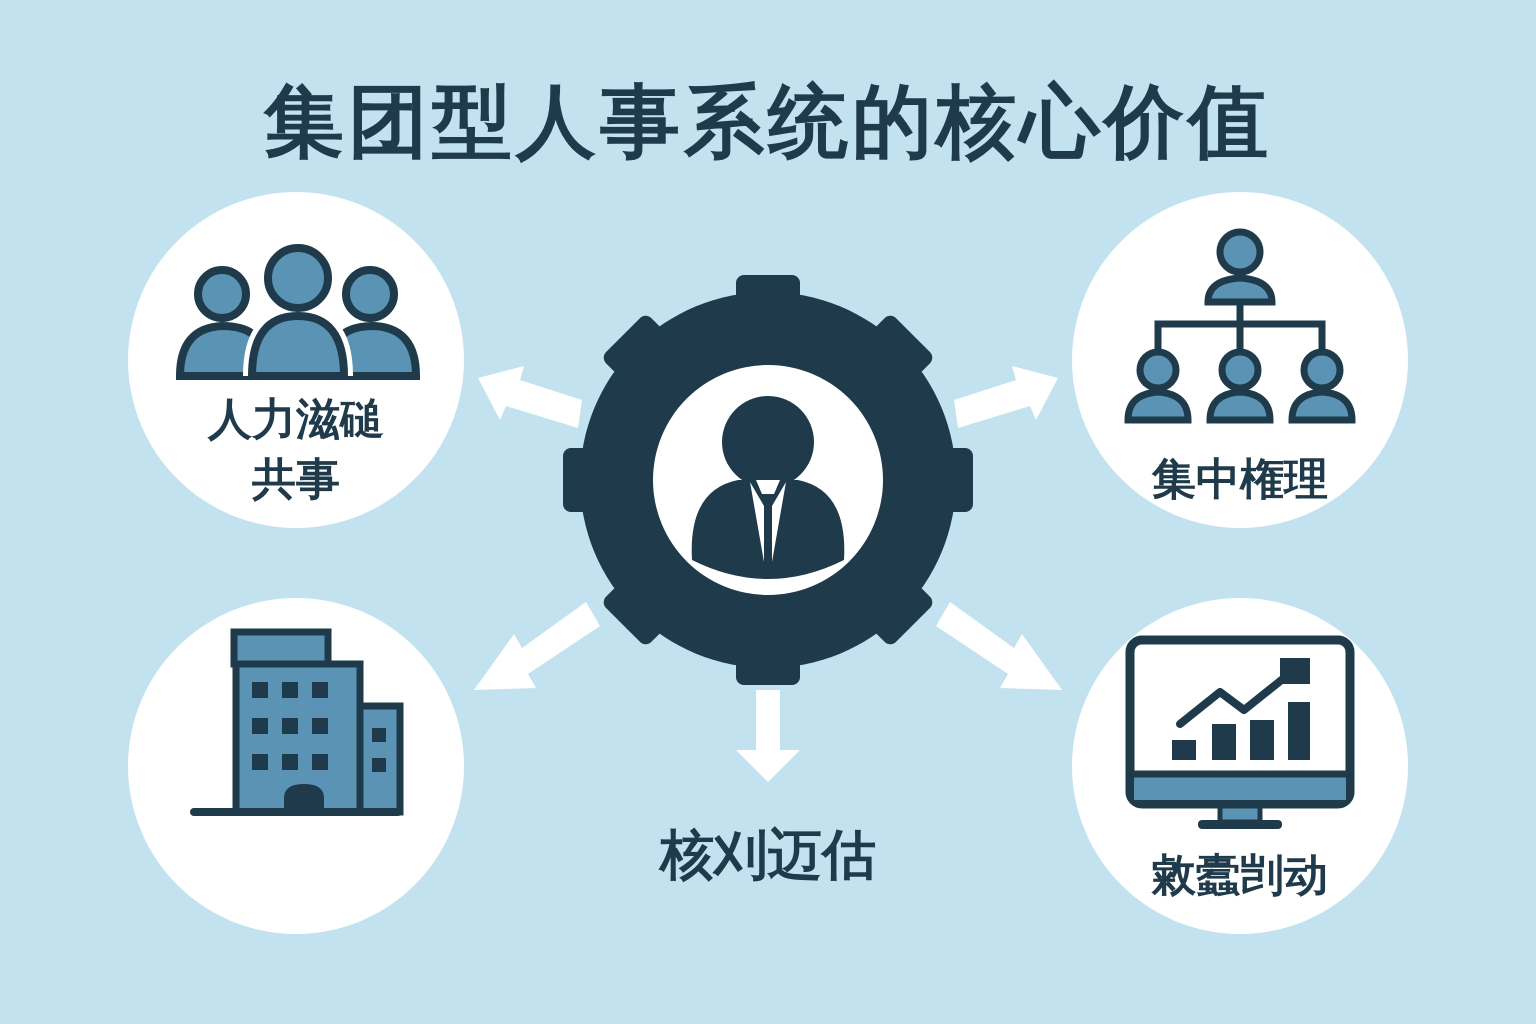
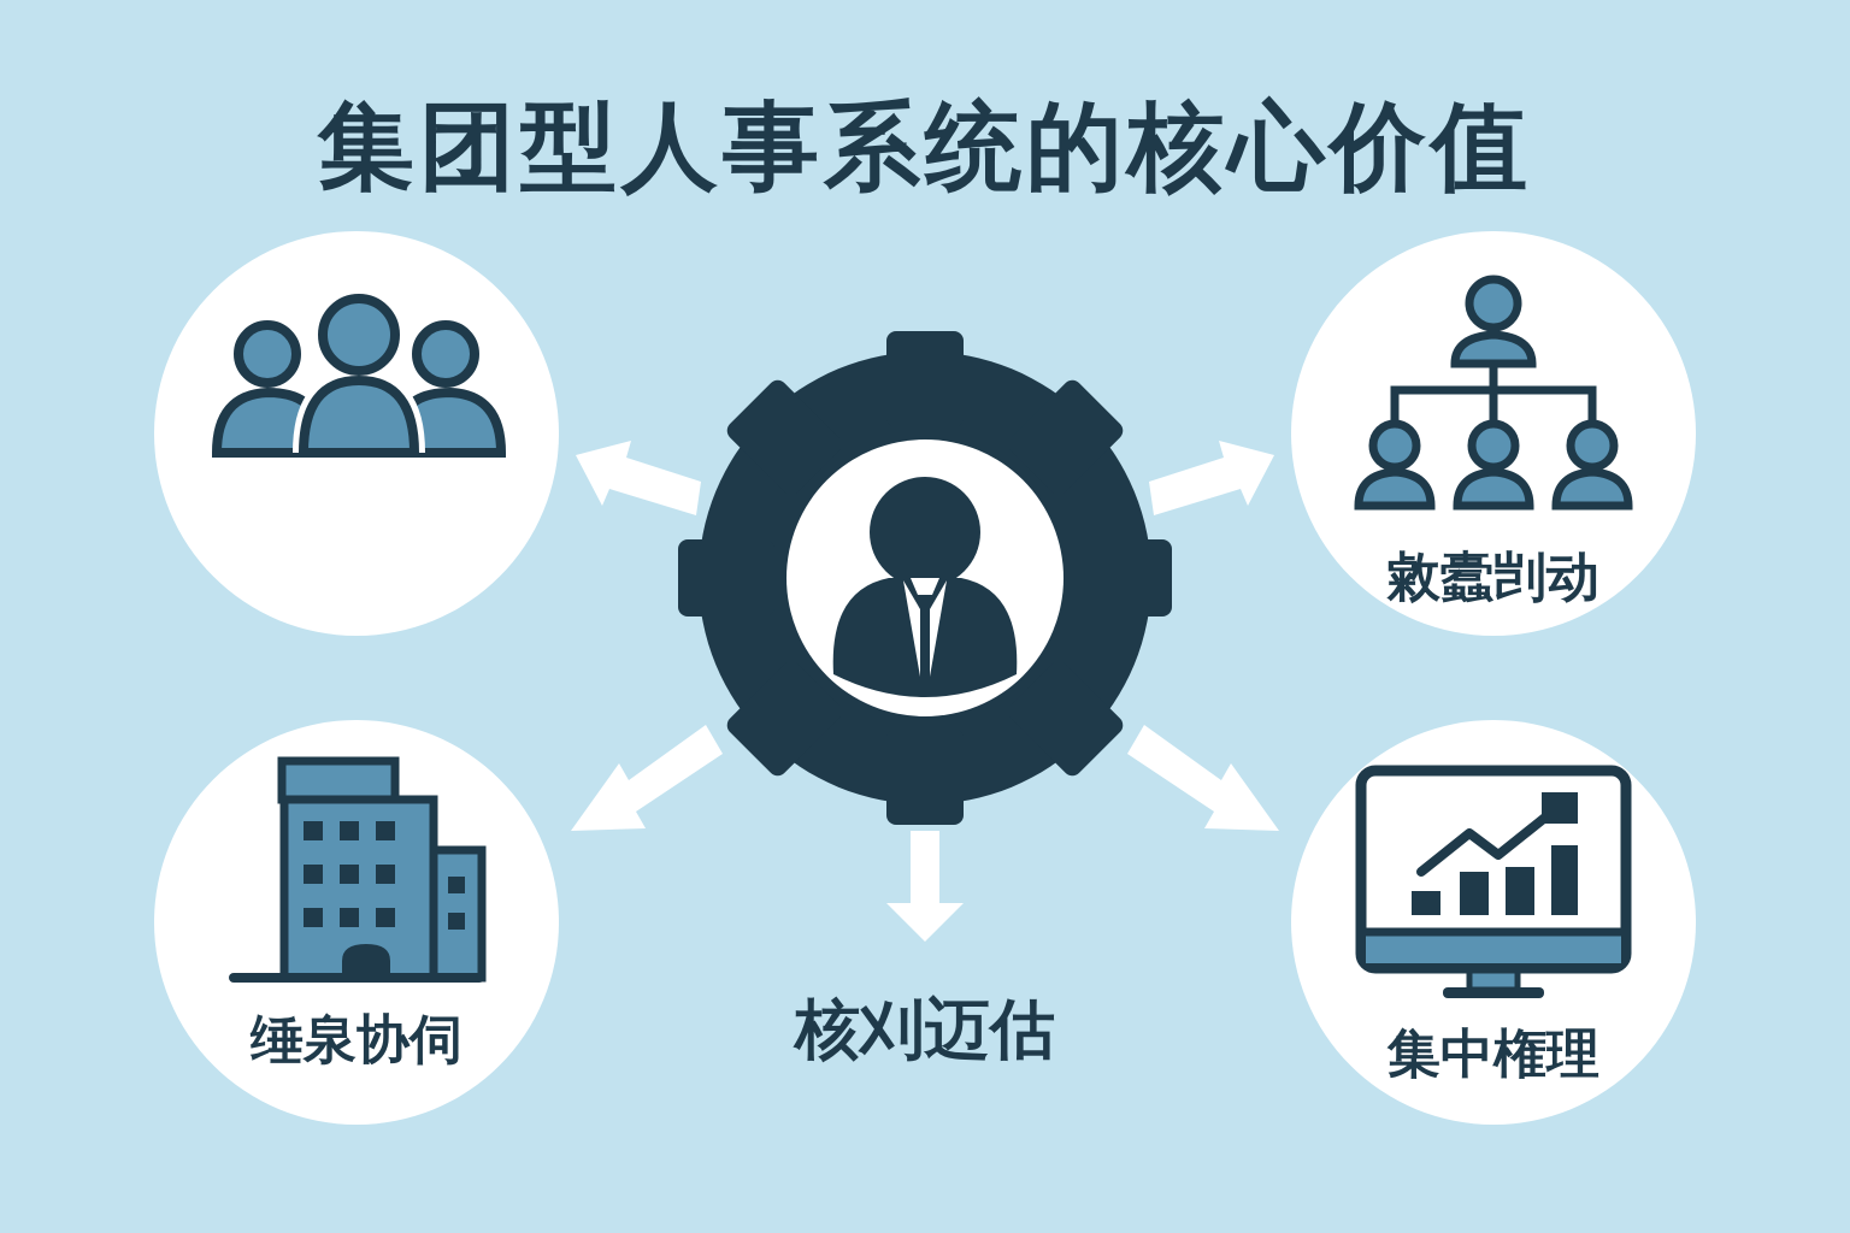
  集团型人事系统的核心价值
  核刈迈估
- 人力滋磓
- 共事
- 集中権理
+ 敹蠹剀动
+ 缍泉协伺
- 敹蠹剀动
+ 集中権理
